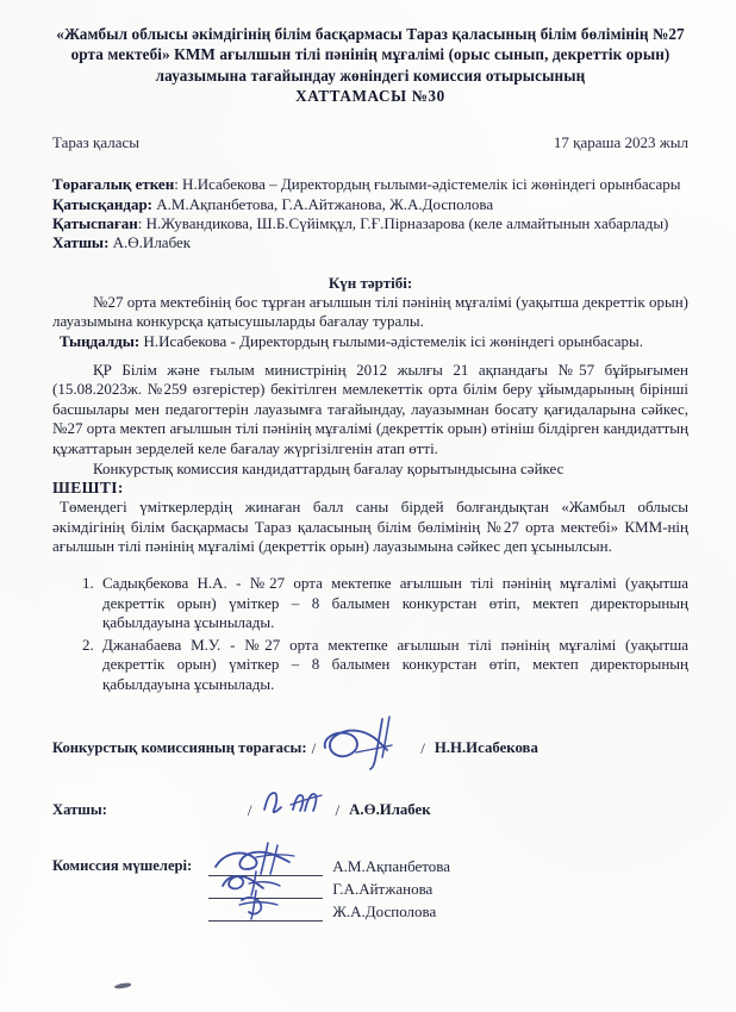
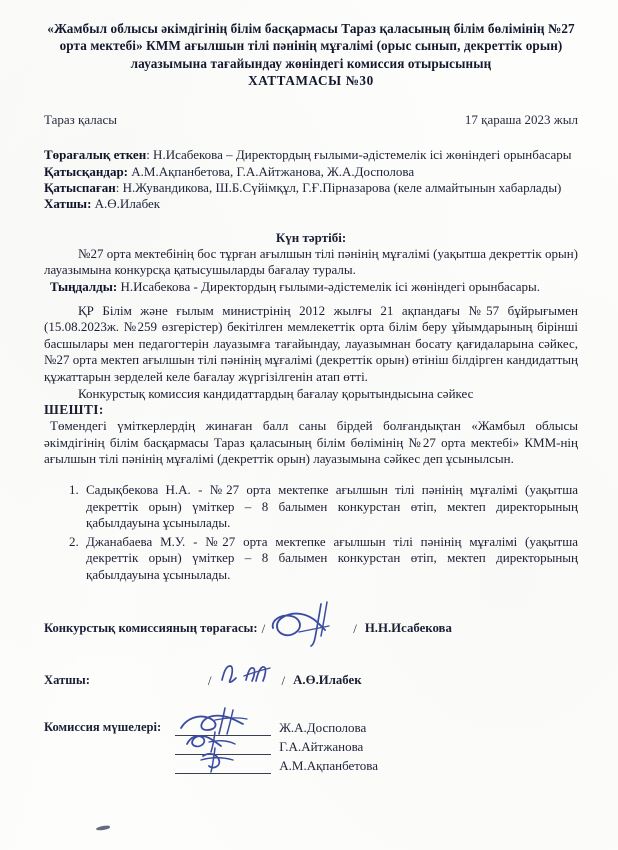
  Конкурстық комиссияның төрағасы:
  /
  /
  Н.Н.Исабекова
  Хатшы:
  /
  /
  А.Ө.Илабек
- А.М.Ақпанбетова
+ Ж.А.Досполова
  Г.А.Айтжанова
- Ж.А.Досполова
+ А.М.Ақпанбетова
